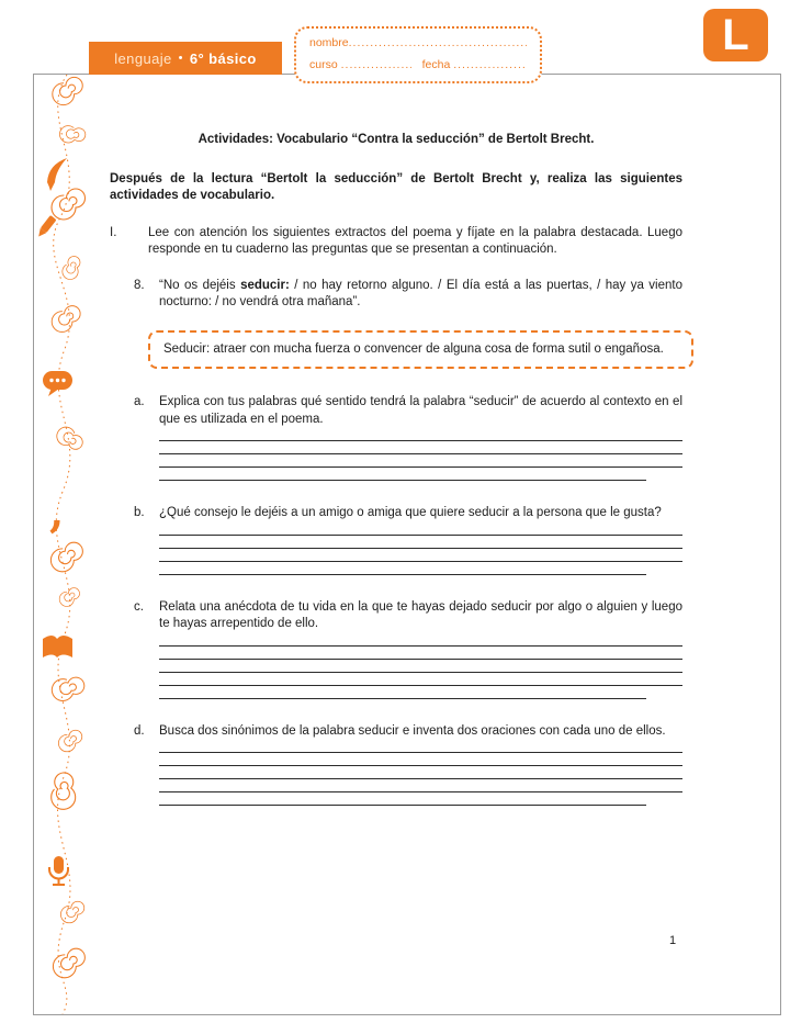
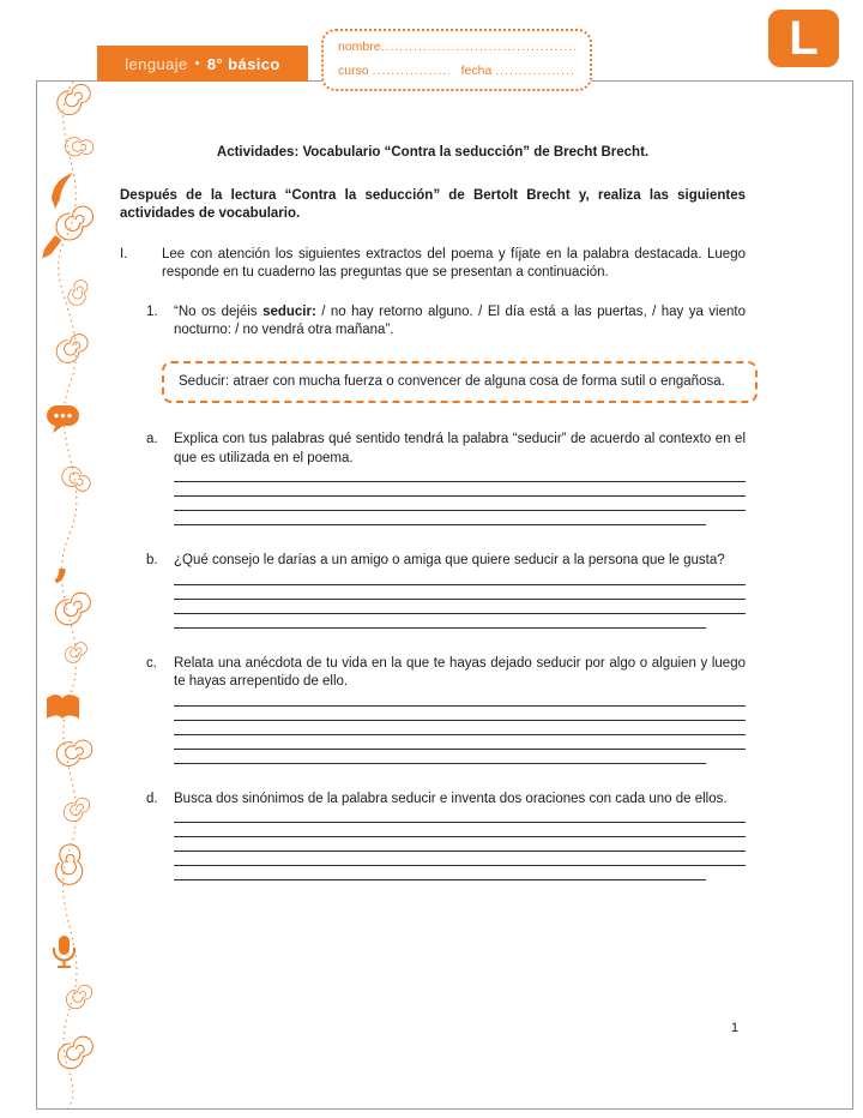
  ,
  lenguaje
  •
- 6° básico
+ 8° básico
  nombre
  curso
  fecha
  .................
  L
- Actividades: Vocabulario “Contra la seducción” de Bertolt Brecht.
+ Actividades: Vocabulario “Contra la seducción” de Brecht Brecht.
- Después de la lectura “Bertolt la seducción” de Bertolt Brecht y, realiza las siguientes actividades de vocabulario.
+ Después de la lectura “Contra la seducción” de Bertolt Brecht y, realiza las siguientes actividades de vocabulario.
  I.
  Lee con atención los siguientes extractos del poema y fíjate en la palabra destacada. Luego responde en tu cuaderno las preguntas que se presentan a continuación.
- 8.
+ 1.
  “No os dejéis seducir: / no hay retorno alguno. / El día está a las puertas, / hay ya viento nocturno: / no vendrá otra mañana”.
  Seducir: atraer con mucha fuerza o convencer de alguna cosa de forma sutil o engañosa.
  a.
  Explica con tus palabras qué sentido tendrá la palabra “seducir” de acuerdo al contexto en el que es utilizada en el poema.
  b.
- ¿Qué consejo le dejéis a un amigo o amiga que quiere seducir a la persona que le gusta?
+ ¿Qué consejo le darías a un amigo o amiga que quiere seducir a la persona que le gusta?
  c.
  Relata una anécdota de tu vida en la que te hayas dejado seducir por algo o alguien y luego te hayas arrepentido de ello.
  d.
  Busca dos sinónimos de la palabra seducir e inventa dos oraciones con cada uno de ellos.
  1
